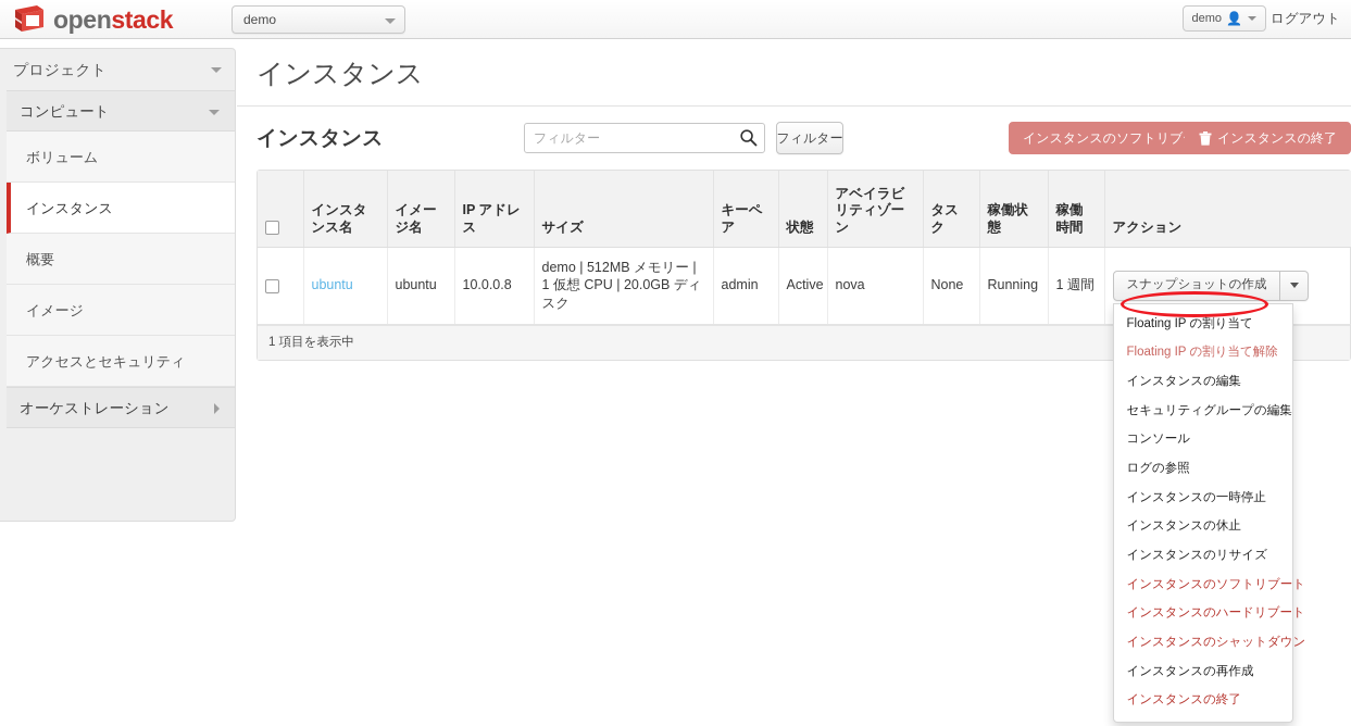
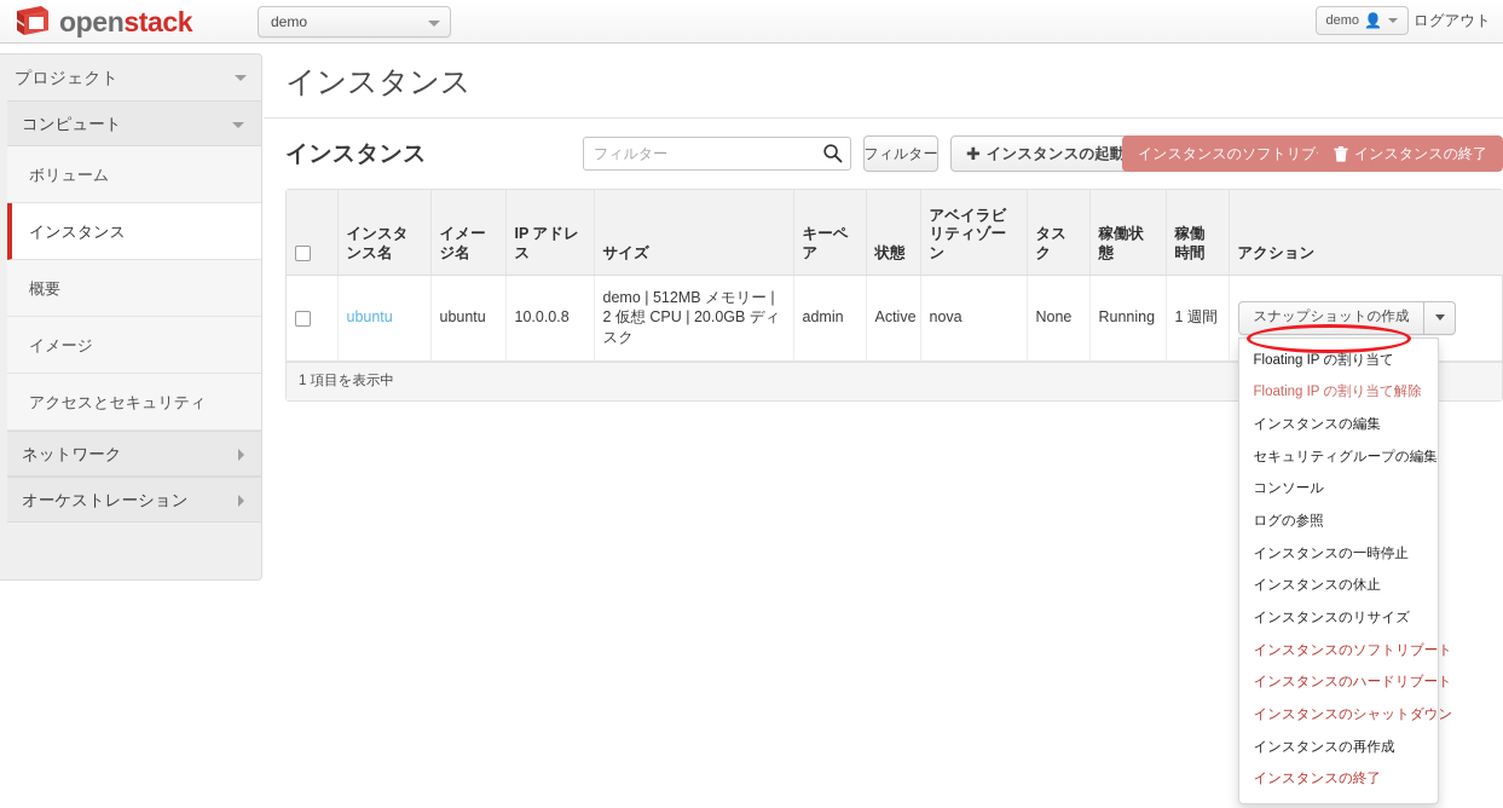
  openstack
  demo
  demo
  👤
  ログアウト
  プロジェクト
  コンピュート
  ボリューム
  インスタンス
  概要
  イメージ
  アクセスとセキュリティ
+ ネットワーク
  オーケストレーション
  インスタンス
  インスタンス
  フィルター
  フィルター
+ ✚
+ インスタンスの起動
  インスタンスのソフトリブ
  インスタンスの終了
  	インスタンス名	イメージ名	IP アドレス	サイズ	キーペア	状態	アベイラビリティゾーン	タスク	稼働状態	稼働時間	アクション
- 	ubuntu	ubuntu	10.0.0.8	demo | 512MB メモリー | 1 仮想 CPU | 20.0GB ディスク	admin	Active	nova	None	Running	1 週間	スナップショットの作成 Floating IP の割り当て Floating IP の割り当て解除 インスタンスの編集 セキュリティグループの編集 コンソール ログの参照 インスタンスの一時停止 インスタンスの休止 インスタンスのリサイズ インスタンスのソフトリブート インスタンスのハードリブート インスタンスのシャットダウン インスタンスの再作成 インスタンスの終了
+ 	ubuntu	ubuntu	10.0.0.8	demo | 512MB メモリー | 2 仮想 CPU | 20.0GB ディスク	admin	Active	nova	None	Running	1 週間	スナップショットの作成 Floating IP の割り当て Floating IP の割り当て解除 インスタンスの編集 セキュリティグループの編集 コンソール ログの参照 インスタンスの一時停止 インスタンスの休止 インスタンスのリサイズ インスタンスのソフトリブート インスタンスのハードリブート インスタンスのシャットダウン インスタンスの再作成 インスタンスの終了
  1 項目を表示中
